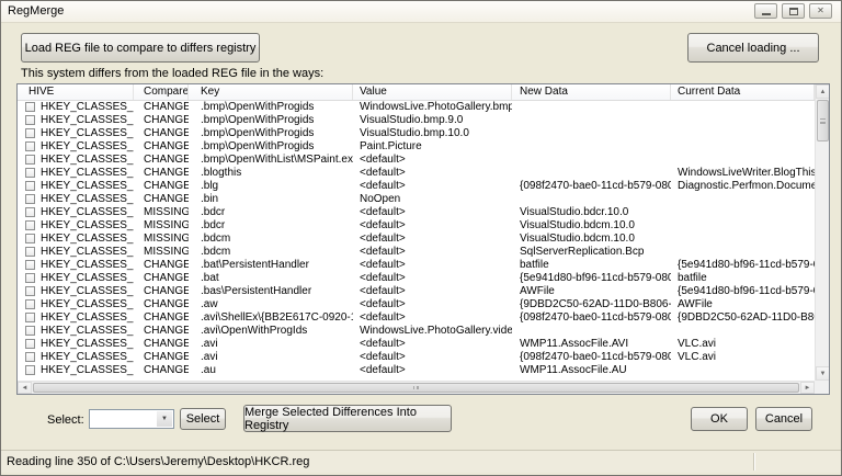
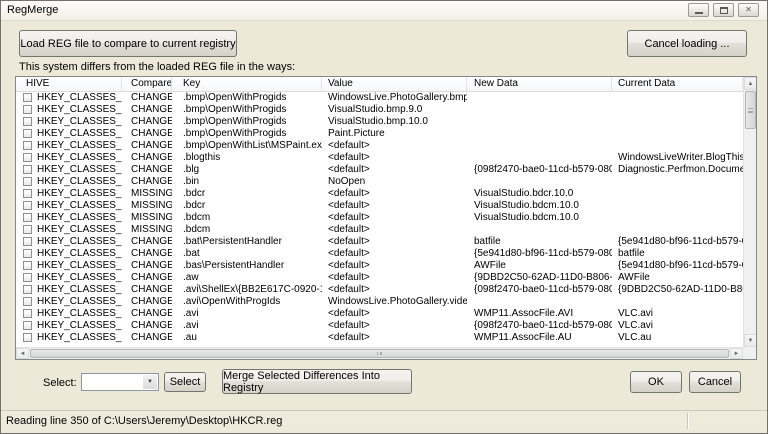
  RegMerge
  ✕
- Load REG file to compare to differs registry
+ Load REG file to compare to current registry
  Cancel loading ...
  This system differs from the loaded REG file in the ways:
  HIVE
  Compare
  Key
  Value
  New Data
  Current Data
  HKEY_CLASSES_
  CHANGE
  .bmp\OpenWithProgids
  WindowsLive.PhotoGallery.bmp
  HKEY_CLASSES_
  CHANGE
  .bmp\OpenWithProgids
  VisualStudio.bmp.9.0
  HKEY_CLASSES_
  CHANGE
  .bmp\OpenWithProgids
  VisualStudio.bmp.10.0
  HKEY_CLASSES_
  CHANGE
  .bmp\OpenWithProgids
  Paint.Picture
  HKEY_CLASSES_
  CHANGE
  .bmp\OpenWithList\MSPaint.ex
  <default>
  HKEY_CLASSES_
  CHANGE
  .blogthis
  <default>
  WindowsLiveWriter.BlogThi
  HKEY_CLASSES_
  CHANGE
  .blg
  <default>
  {098f2470-bae0-11cd-b579-080
  Diagnostic.Perfmon.Docum
  HKEY_CLASSES_
  CHANGE
  .bin
  NoOpen
  HKEY_CLASSES_
  MISSING
  .bdcr
  <default>
  VisualStudio.bdcr.10.0
  HKEY_CLASSES_
  MISSING
  .bdcr
  <default>
  VisualStudio.bdcm.10.0
  HKEY_CLASSES_
  MISSING
  .bdcm
  <default>
  VisualStudio.bdcm.10.0
  HKEY_CLASSES_
  MISSING
  .bdcm
  <default>
- SqlServerReplication.Bcp
  HKEY_CLASSES_
  CHANGE
  .bat\PersistentHandler
  <default>
  batfile
  {5e941d80-bf96-11cd-b579-
  HKEY_CLASSES_
  CHANGE
  .bat
  <default>
  {5e941d80-bf96-11cd-b579-080
  batfile
  HKEY_CLASSES_
  CHANGE
  .bas\PersistentHandler
  <default>
  AWFile
  {5e941d80-bf96-11cd-b579-
  HKEY_CLASSES_
  CHANGE
  .aw
  <default>
  {9DBD2C50-62AD-11D0-B806-
  AWFile
  HKEY_CLASSES_
  CHANGE
  .avi\ShellEx\{BB2E617C-0920-
  <default>
  {098f2470-bae0-11cd-b579-080
  {9DBD2C50-62AD-11D0-B8
  HKEY_CLASSES_
  CHANGE
  .avi\OpenWithProgIds
  WindowsLive.PhotoGallery.vide
  HKEY_CLASSES_
  CHANGE
  .avi
  <default>
  WMP11.AssocFile.AVI
  VLC.avi
  HKEY_CLASSES_
  CHANGE
  .avi
  <default>
  {098f2470-bae0-11cd-b579-080
  VLC.avi
  HKEY_CLASSES_
  CHANGE
  .au
  <default>
  WMP11.AssocFile.AU
+ VLC.au
  Select:
  Select
  Merge Selected Differences Into Registry
  OK
  Cancel
  Reading line 350 of C:\Users\Jeremy\Desktop\HKCR.reg
